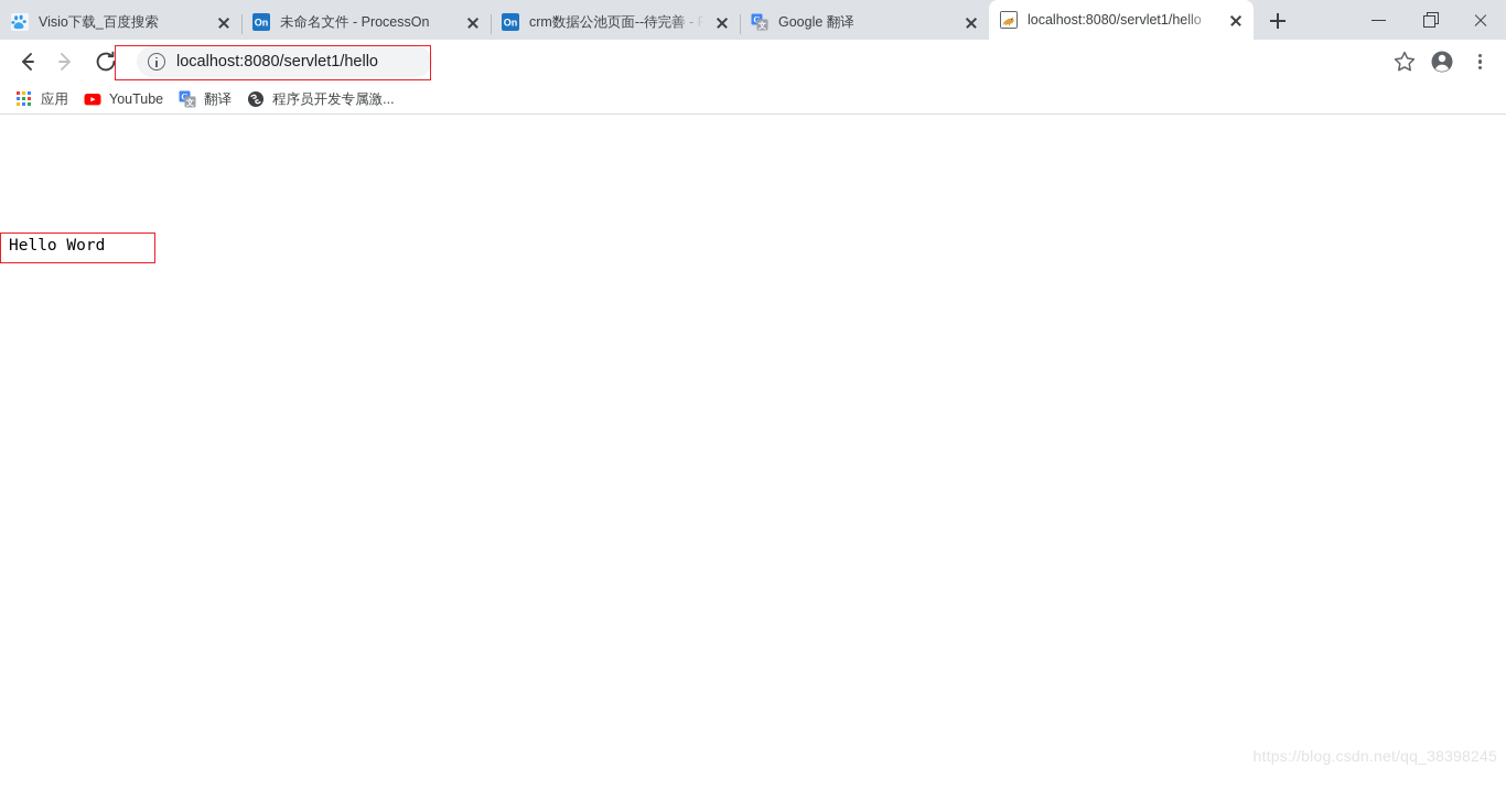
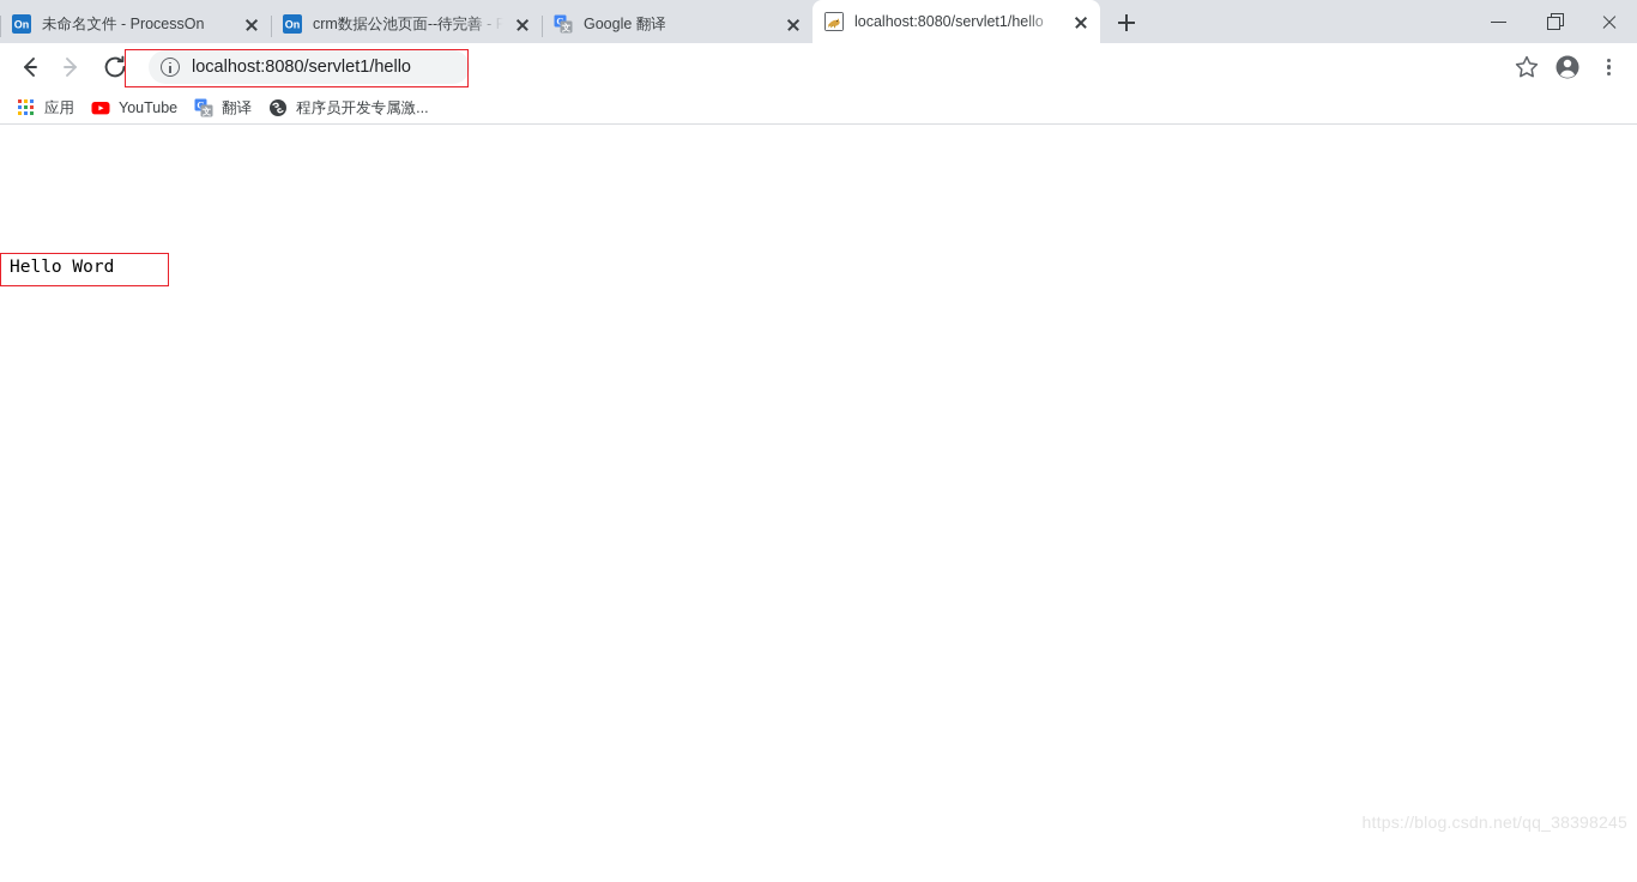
- Visio下载_百度搜索
  On
  未命名文件 - ProcessOn
  On
  crm数据公池页面--待完善 - P
  G
  文
  Google 翻译
  localhost:8080/servlet1/hello
  localhost:8080/servlet1/hello
  应用
  YouTube
  G
  文
  翻译
  程序员开发专属激...
  Hello Word
  https://blog.csdn.net/qq_38398245
